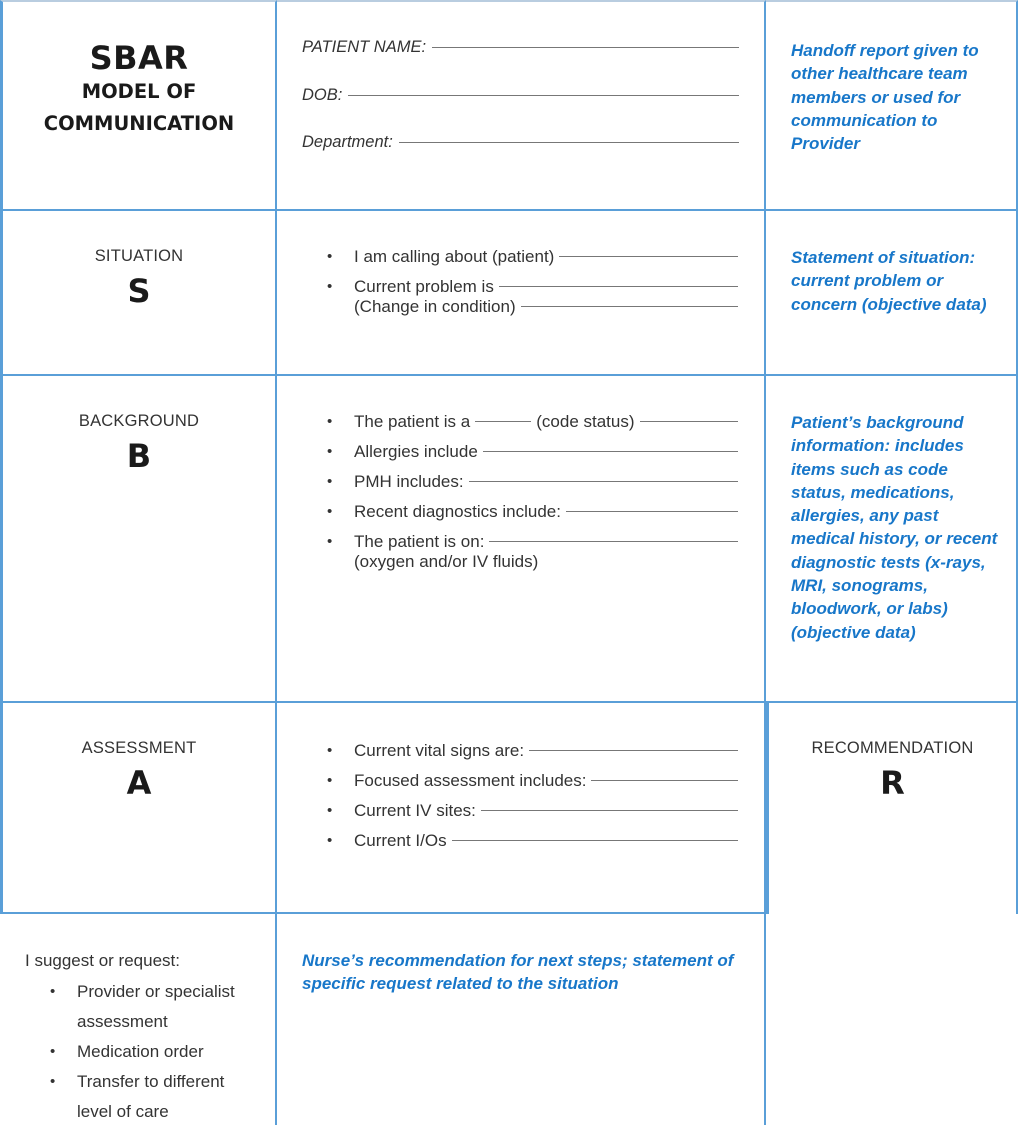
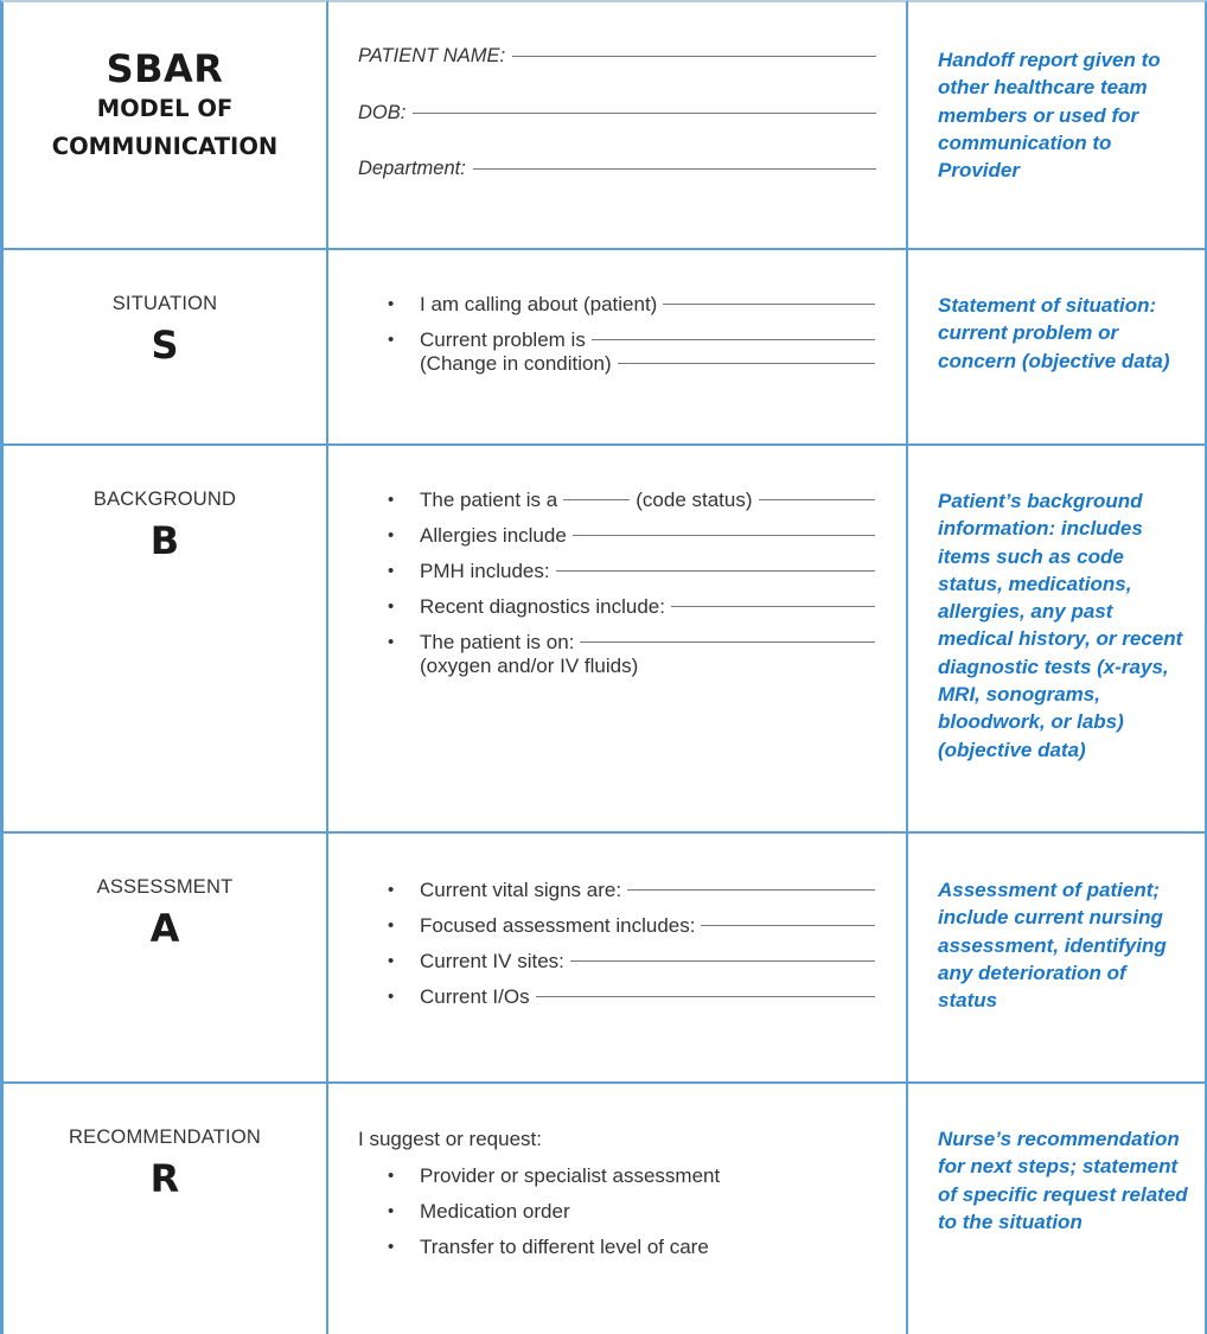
  SBAR
  MODEL OF
  COMMUNICATION
  PATIENT NAME:
  DOB:
  Department:
  Handoff report given to other healthcare team members or used for communication to Provider
  SITUATION
  S
  I am calling about (patient)
  Current problem is
  (Change in condition)
  Statement of situation: current problem or concern (objective data)
  BACKGROUND
  B
  The patient is a
  (code status)
  Allergies include
  PMH includes:
  Recent diagnostics include:
  The patient is on:
  (oxygen and/or IV fluids)
  Patient’s background information: includes items such as code status, medications, allergies, any past medical history, or recent diagnostic tests (x-rays, MRI, sonograms, bloodwork, or labs) (objective data)
  ASSESSMENT
  A
  Current vital signs are:
  Focused assessment includes:
  Current IV sites:
  Current I/Os
+ Assessment of patient; include current nursing assessment, identifying any deterioration of status
  RECOMMENDATION
  R
  I suggest or request:
  Provider or specialist assessment
  Medication order
  Transfer to different level of care
  Nurse’s recommendation for next steps; statement of specific request related to the situation
